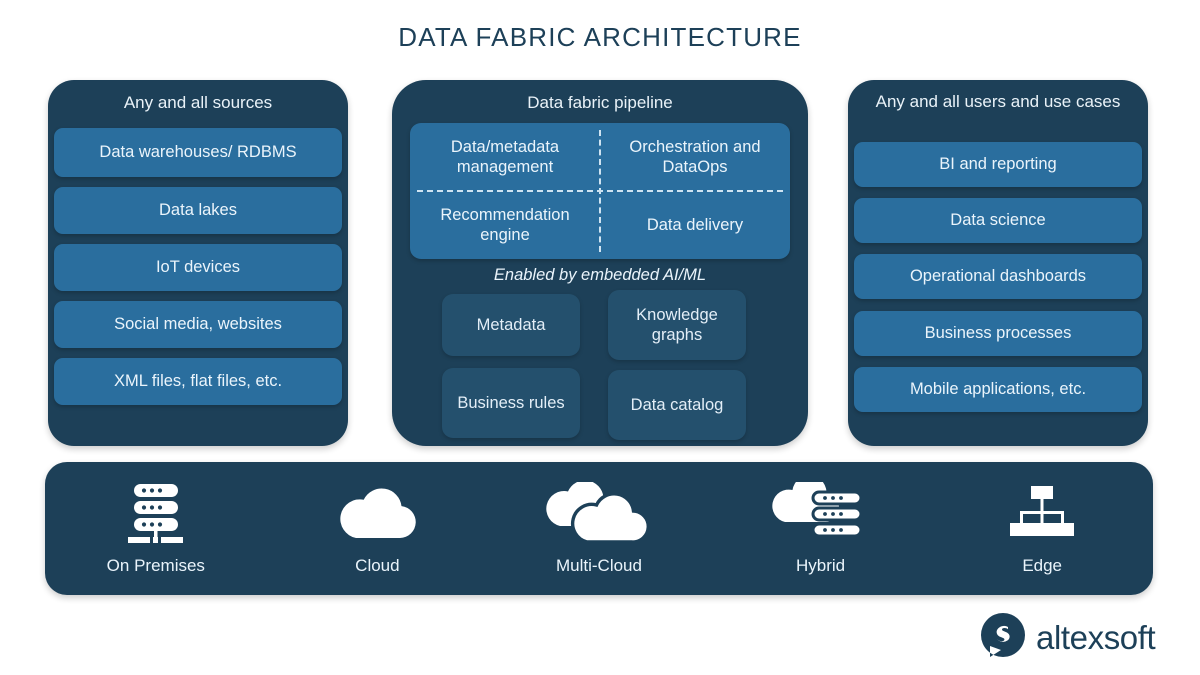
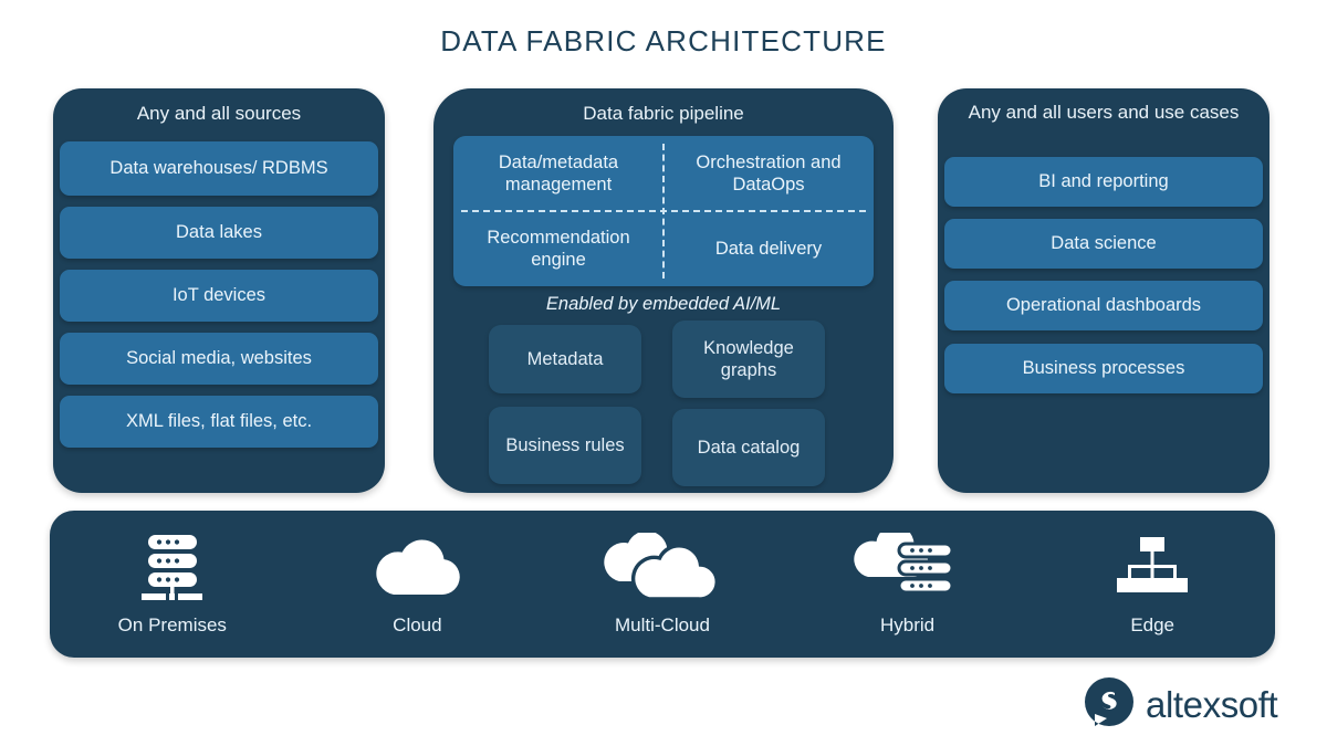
  DATA FABRIC ARCHITECTURE
  Any and all sources
  Data warehouses/ RDBMS
  Data lakes
  IoT devices
  Social media, websites
  XML files, flat files, etc.
  Data fabric pipeline
  Data/metadata management
  Orchestration and DataOps
  Recommendation engine
  Data delivery
  Enabled by embedded AI/ML
  Metadata
  Knowledge graphs
  Business rules
  Data catalog
  Any and all users and use cases
  BI and reporting
  Data science
  Operational dashboards
  Business processes
- Mobile applications, etc.
  On Premises
  Cloud
  Multi-Cloud
  Hybrid
  Edge
  altexsoft
